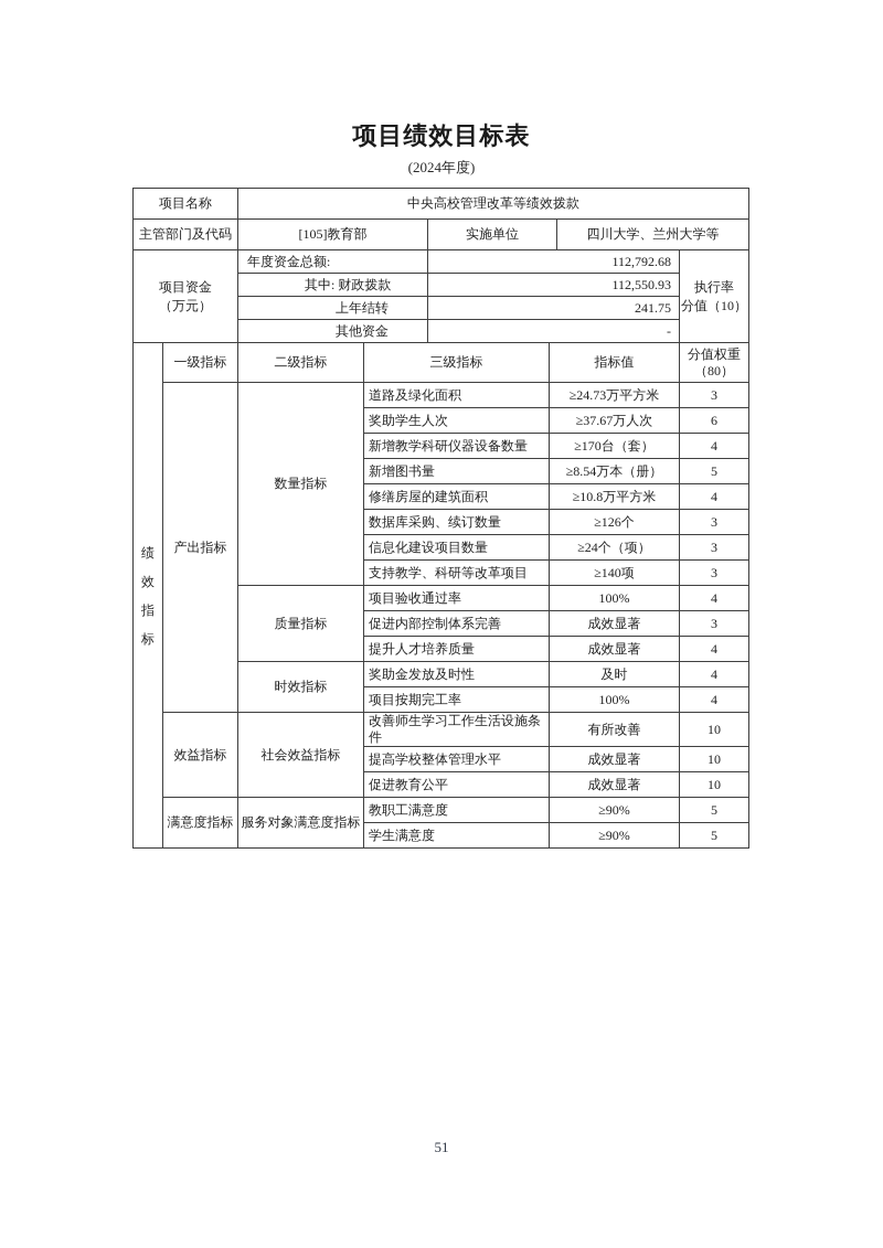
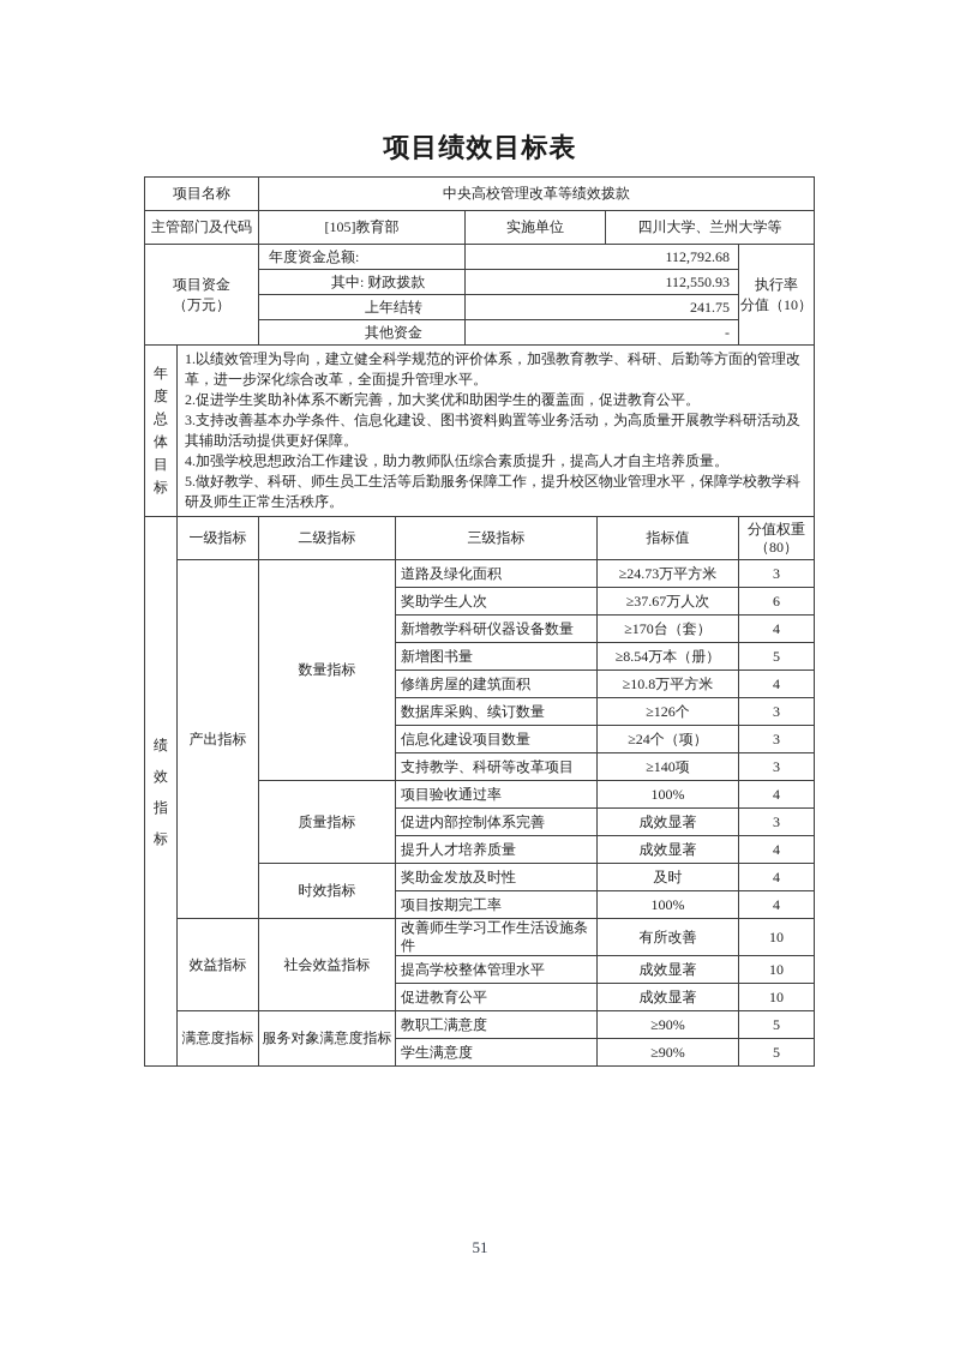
  项目绩效目标表
- (2024年度)
  项目名称	中央高校管理改革等绩效拨款
  主管部门及代码	[105]教育部	实施单位	四川大学、兰州大学等
  项目资金 （万元）	年度资金总额:	112,792.68	执行率 分值（10）
  其中: 财政拨款	112,550.93
  上年结转	241.75
  其他资金	-
+ 年度总体目标	1.以绩效管理为导向，建立健全科学规范的评价体系，加强教育教学、科研、后勤等方面的管理改革，进一步深化综合改革，全面提升管理水平。 2.促进学生奖助补体系不断完善，加大奖优和助困学生的覆盖面，促进教育公平。 3.支持改善基本办学条件、信息化建设、图书资料购置等业务活动，为高质量开展教学科研活动及其辅助活动提供更好保障。 4.加强学校思想政治工作建设，助力教师队伍综合素质提升，提高人才自主培养质量。 5.做好教学、科研、师生员工生活等后勤服务保障工作，提升校区物业管理水平，保障学校教学科研及师生正常生活秩序。
  绩效指标	一级指标	二级指标	三级指标	指标值	分值权重 （80）
  产出指标	数量指标	道路及绿化面积	≥24.73万平方米	3
  奖助学生人次	≥37.67万人次	6
  新增教学科研仪器设备数量	≥170台（套）	4
  新增图书量	≥8.54万本（册）	5
  修缮房屋的建筑面积	≥10.8万平方米	4
  数据库采购、续订数量	≥126个	3
  信息化建设项目数量	≥24个（项）	3
  支持教学、科研等改革项目	≥140项	3
  质量指标	项目验收通过率	100%	4
  促进内部控制体系完善	成效显著	3
  提升人才培养质量	成效显著	4
  时效指标	奖助金发放及时性	及时	4
  项目按期完工率	100%	4
  效益指标	社会效益指标	改善师生学习工作生活设施条件	有所改善	10
  提高学校整体管理水平	成效显著	10
  促进教育公平	成效显著	10
  满意度指标	服务对象满意度指标	教职工满意度	≥90%	5
  学生满意度	≥90%	5
  51
